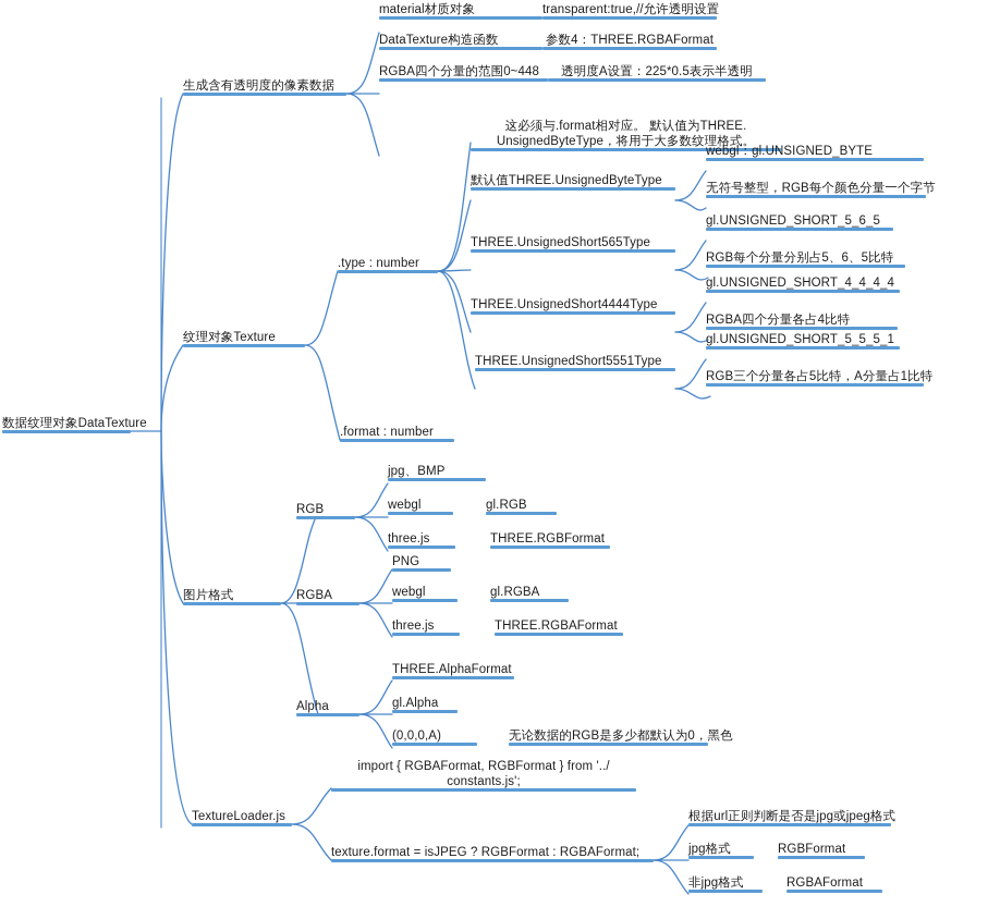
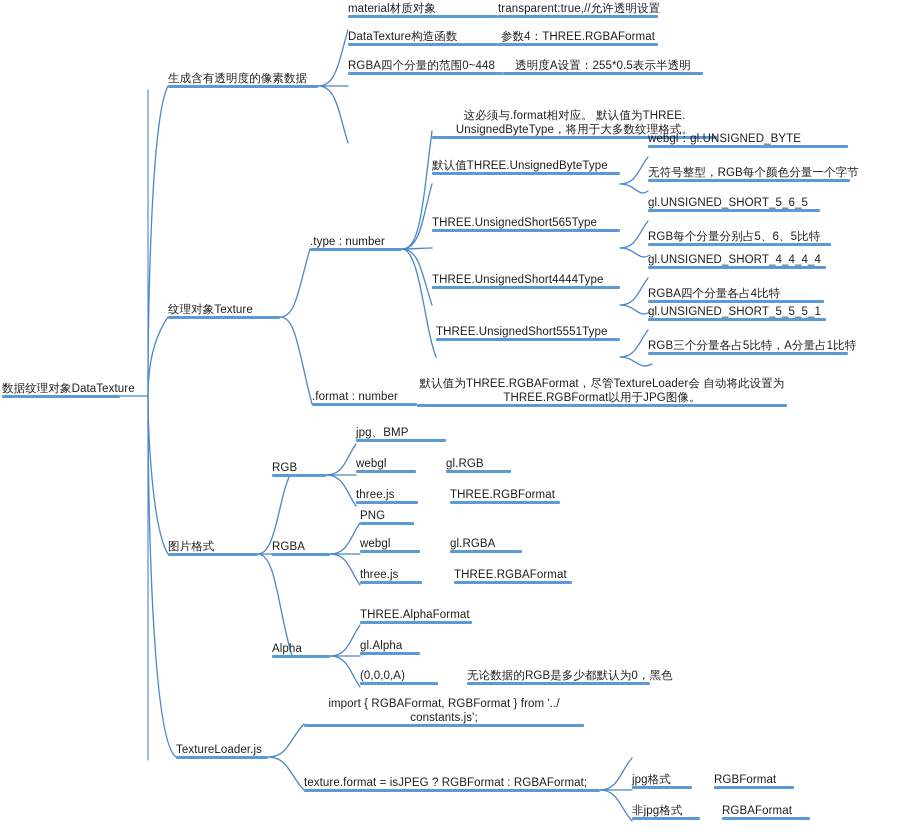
  数据纹理对象DataTexture
  生成含有透明度的像素数据
  material材质对象
  transparent:true,//允许透明设置
  DataTexture构造函数
  参数4：THREE.RGBAFormat
  RGBA四个分量的范围0~448
- 透明度A设置：225*0.5表示半透明
+ 透明度A设置：255*0.5表示半透明
  纹理对象Texture
  .type : number
  这必须与.format相对应。 默认值为THREE. UnsignedByteType，将用于大多数纹理格式。
  默认值THREE.UnsignedByteType
  webgl：gl.UNSIGNED_BYTE
  无符号整型，RGB每个颜色分量一个字节
  THREE.UnsignedShort565Type
  gl.UNSIGNED_SHORT_5_6_5
  RGB每个分量分别占5、6、5比特
  THREE.UnsignedShort4444Type
  gl.UNSIGNED_SHORT_4_4_4_4
  RGBA四个分量各占4比特
  THREE.UnsignedShort5551Type
  gl.UNSIGNED_SHORT_5_5_5_1
  RGB三个分量各占5比特，A分量占1比特
  .format : number
+ 默认值为THREE.RGBAFormat，尽管TextureLoader会 自动将此设置为THREE.RGBFormat以用于JPG图像。
  图片格式
  RGB
  jpg、BMP
  webgl
  gl.RGB
  three.js
  THREE.RGBFormat
  RGBA
  PNG
  webgl
  gl.RGBA
  three.js
  THREE.RGBAFormat
  Alpha
  THREE.AlphaFormat
  gl.Alpha
  (0,0,0,A)
  无论数据的RGB是多少都默认为0，黑色
  TextureLoader.js
  import { RGBAFormat, RGBFormat } from '../ constants.js';
  texture.format = isJPEG ? RGBFormat : RGBAFormat;
- 根据url正则判断是否是jpg或jpeg格式
  jpg格式
  RGBFormat
  非jpg格式
  RGBAFormat
